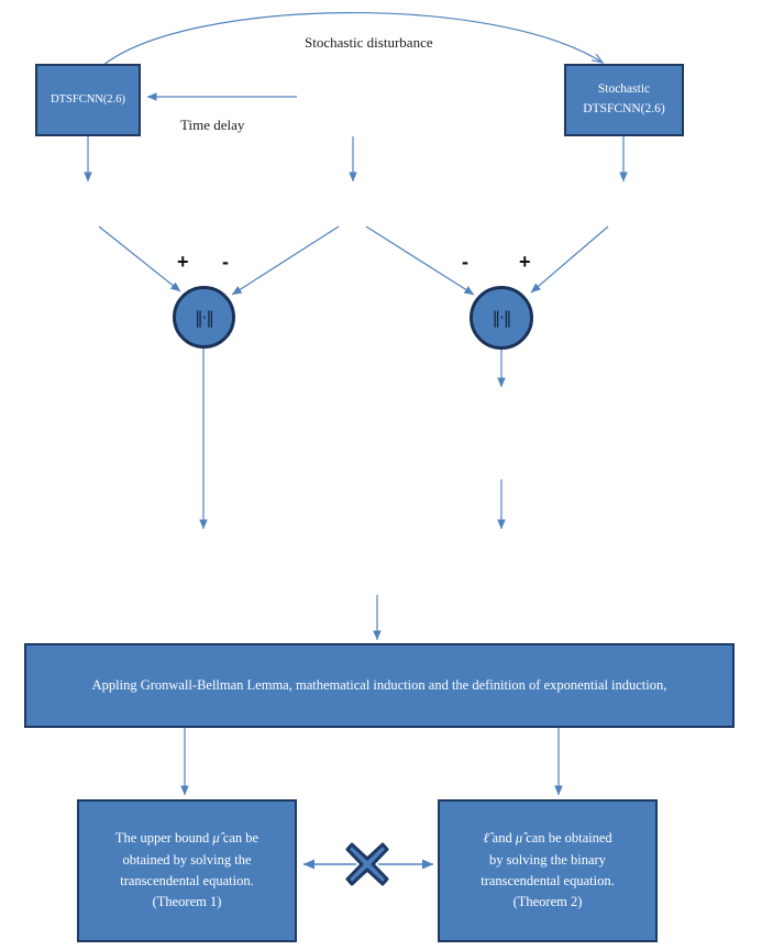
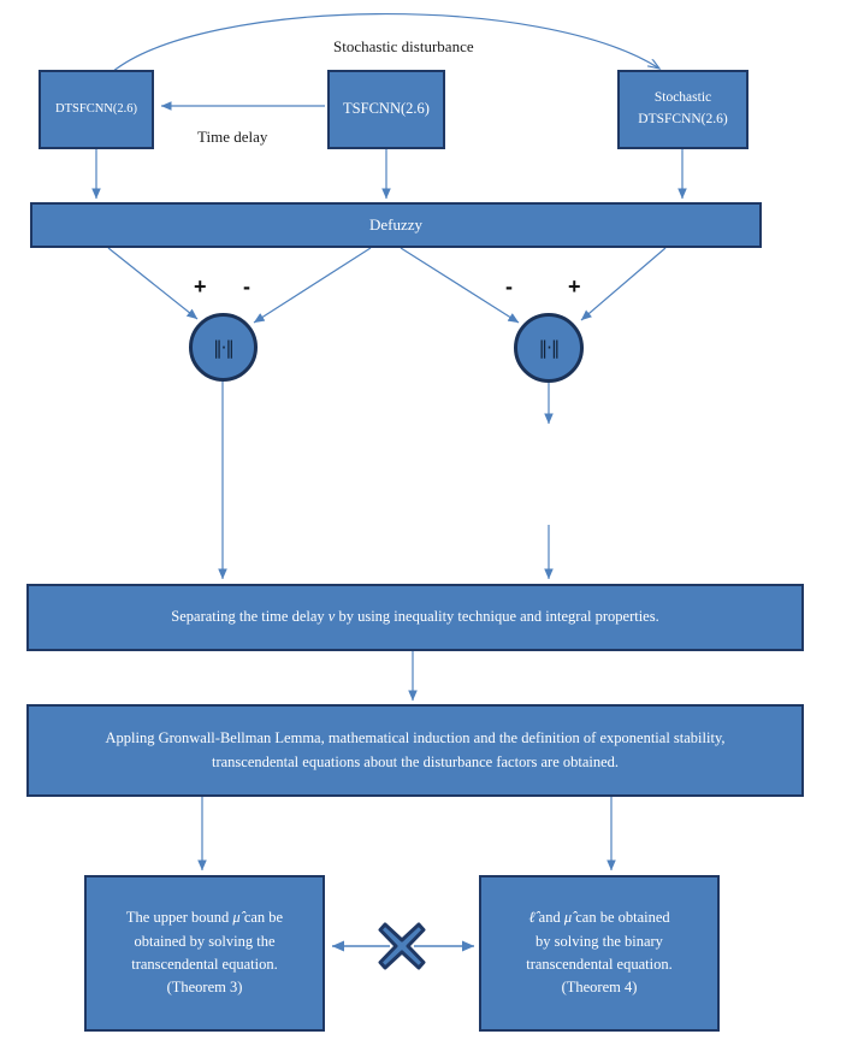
  DTSFCNN(2.6)
+ TSFCNN(2.6)
  Stochastic
  DTSFCNN(2.6)
+ Defuzzy
  ‖·‖
  ‖·‖
+ Separating the time delay ν by using inequality technique and integral properties.
- Appling Gronwall-Bellman Lemma, mathematical induction and the definition of exponential induction,
+ Appling Gronwall-Bellman Lemma, mathematical induction and the definition of exponential stability,
+ transcendental equations about the disturbance factors are obtained.
  The upper bound μ̂ can be
  obtained by solving the
  transcendental equation.
- (Theorem 1)
+ (Theorem 3)
  ℓ̂ and μ̂ can be obtained
  by solving the binary
  transcendental equation.
- (Theorem 2)
+ (Theorem 4)
  Stochastic disturbance
  Time delay
  +
  -
  -
  +
